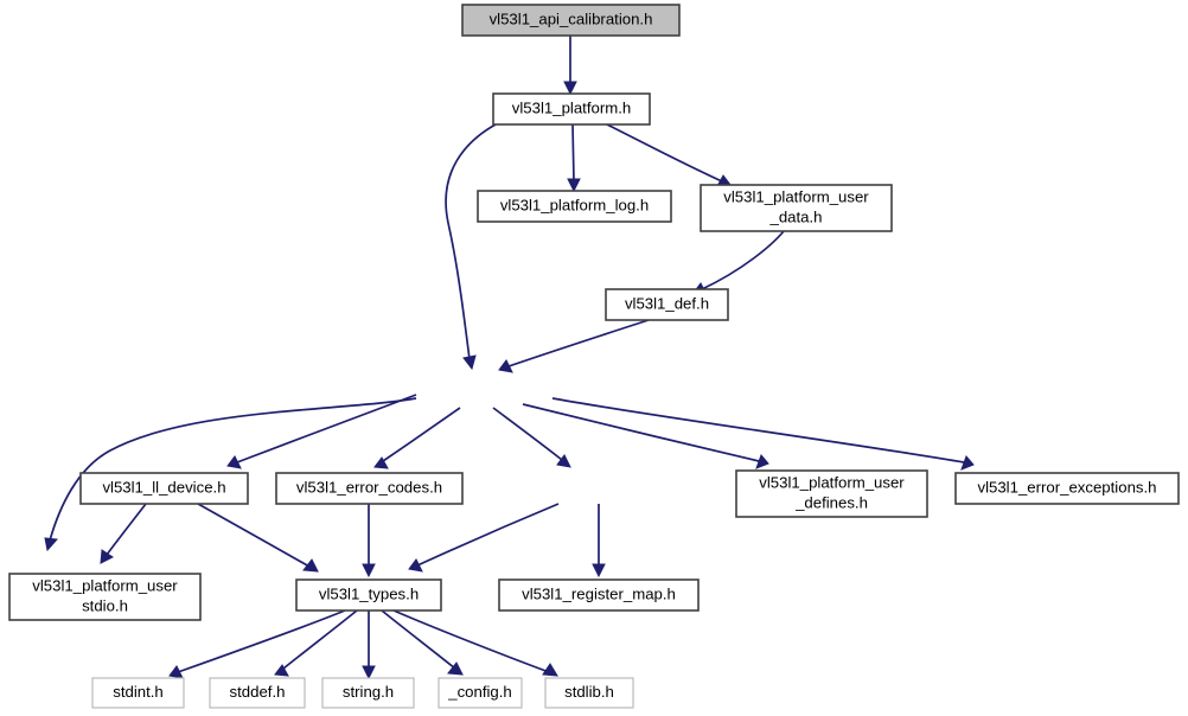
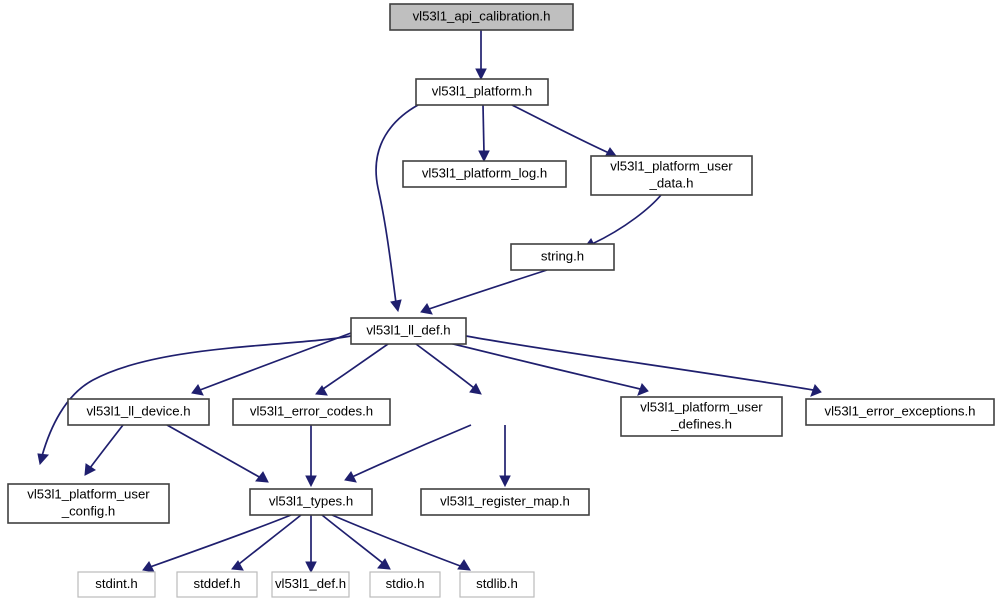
  vl53l1_api_calibration.h
  vl53l1_platform.h
  vl53l1_platform_log.h
  vl53l1_platform_user
  _data.h
- vl53l1_def.h
+ string.h
+ vl53l1_ll_def.h
  vl53l1_ll_device.h
  vl53l1_error_codes.h
  vl53l1_platform_user
  _defines.h
  vl53l1_error_exceptions.h
  vl53l1_platform_user
- stdio.h
+ _config.h
  vl53l1_types.h
  vl53l1_register_map.h
  stdint.h
  stddef.h
- string.h
+ vl53l1_def.h
- _config.h
+ stdio.h
  stdlib.h
